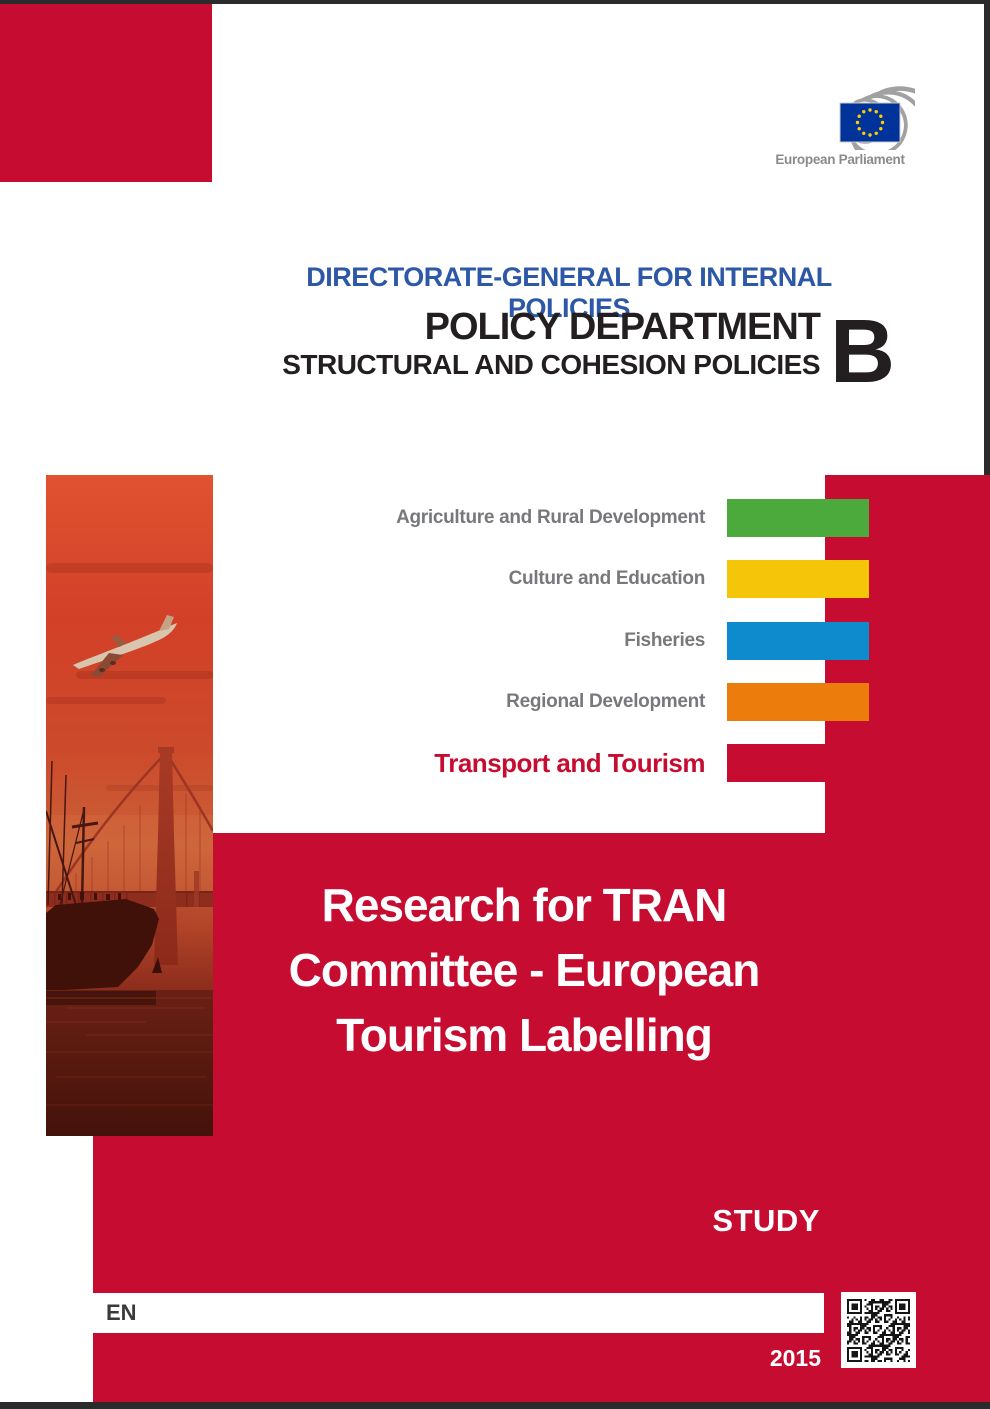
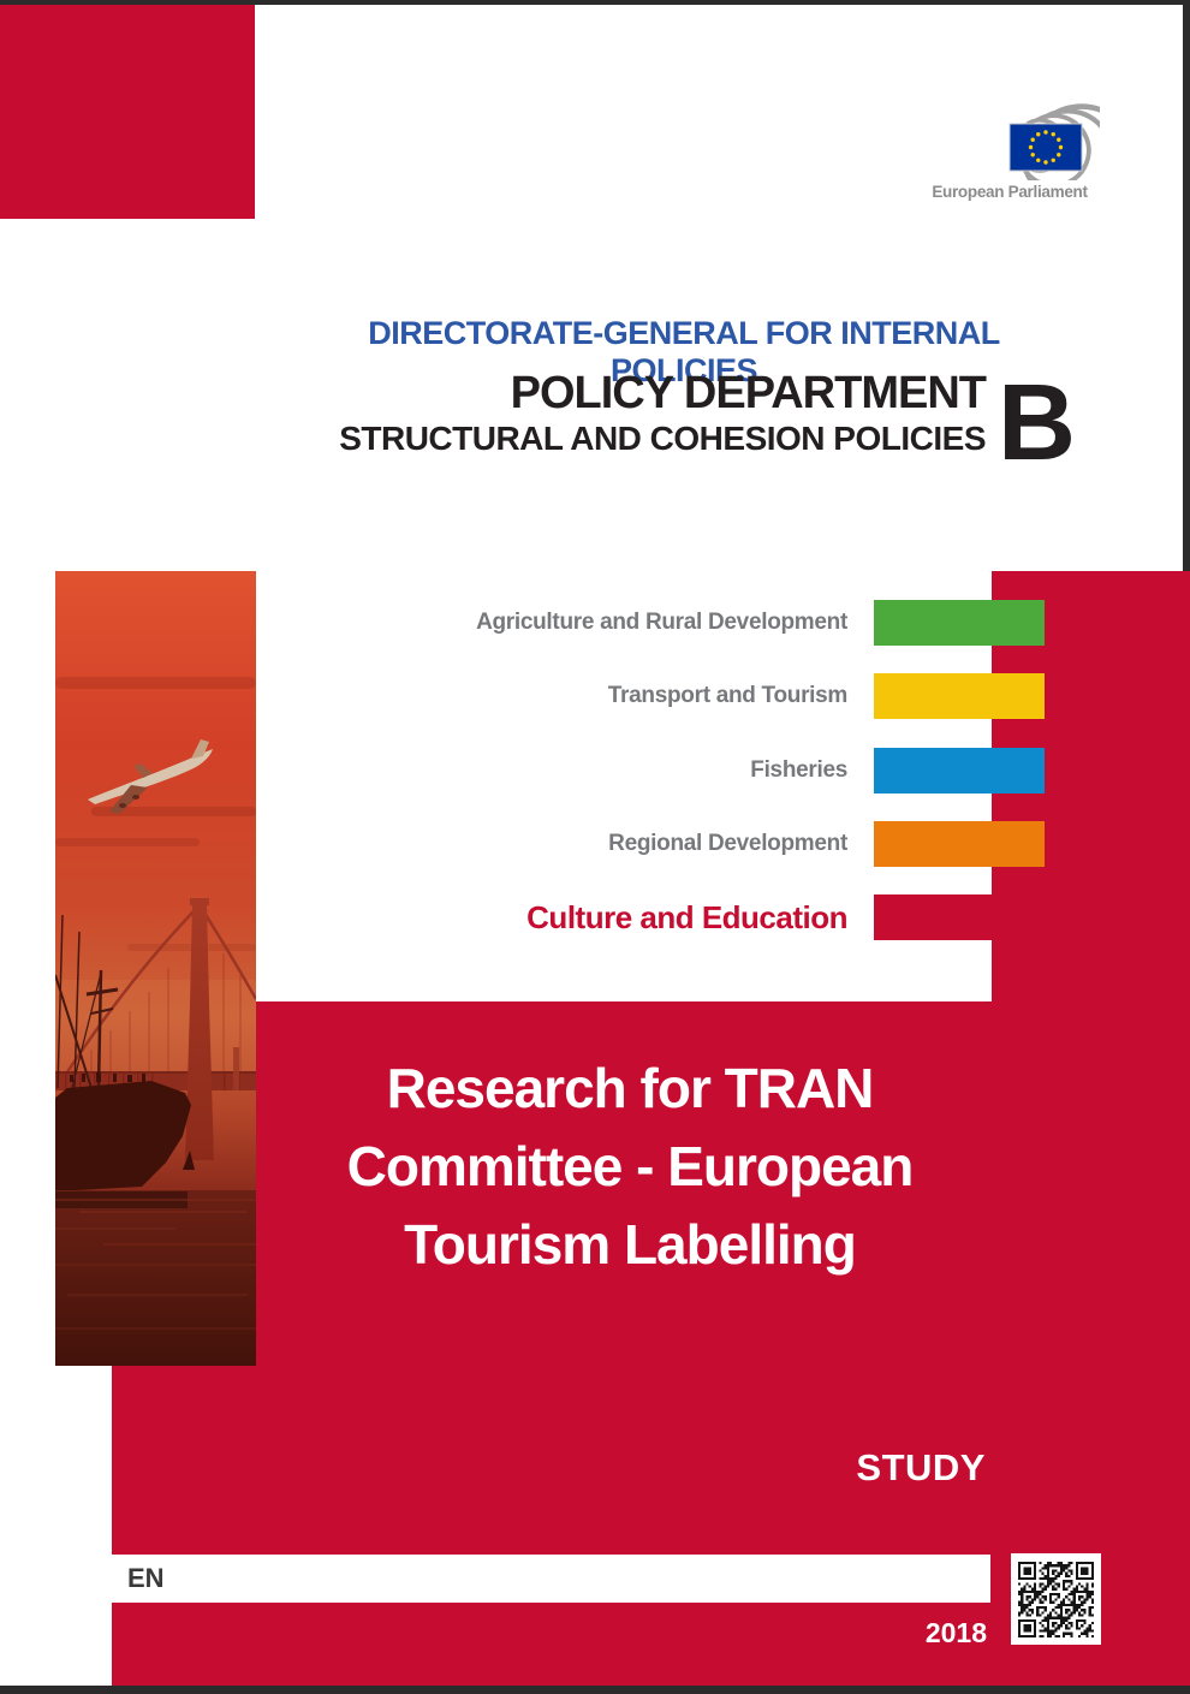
  European Parliament
  DIRECTORATE-GENERAL FOR INTERNAL POLICIES
  POLICY DEPARTMENT
  STRUCTURAL AND COHESION POLICIES
  B
  Agriculture and Rural Development
- Culture and Education
+ Transport and Tourism
  Fisheries
  Regional Development
- Transport and Tourism
+ Culture and Education
  Research for TRAN
  Committee - European
  Tourism Labelling
  STUDY
  EN
- 2015
+ 2018
